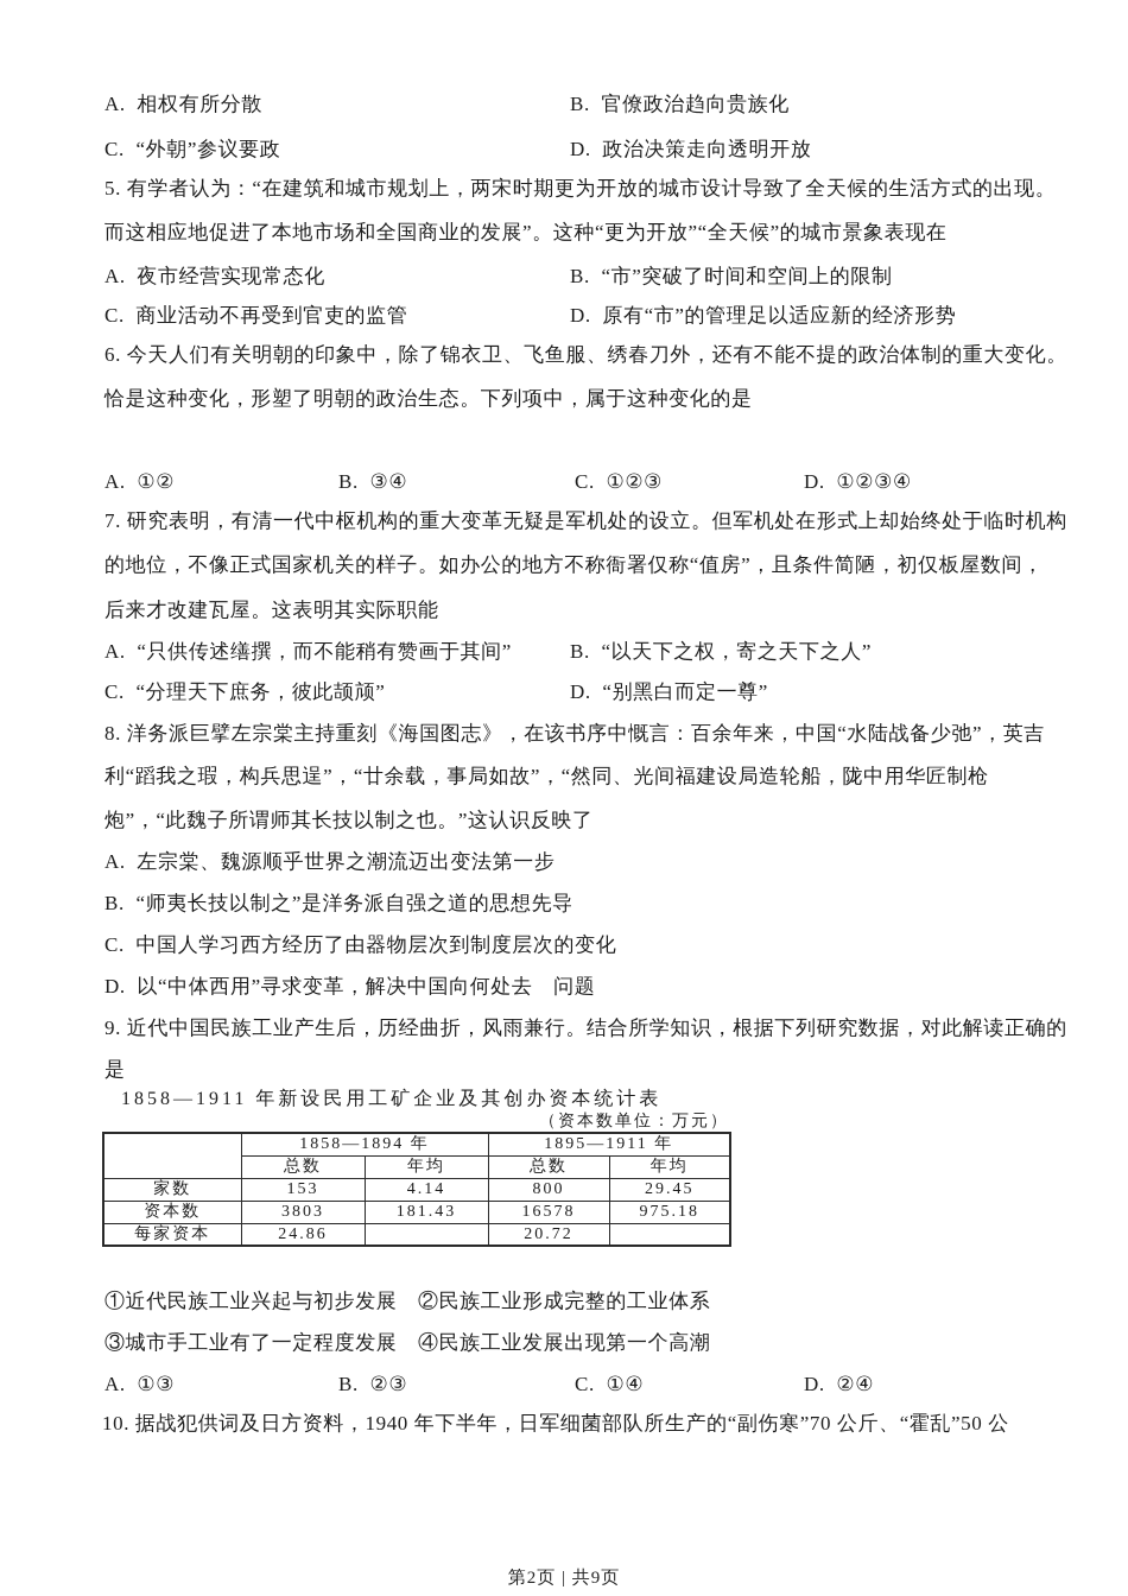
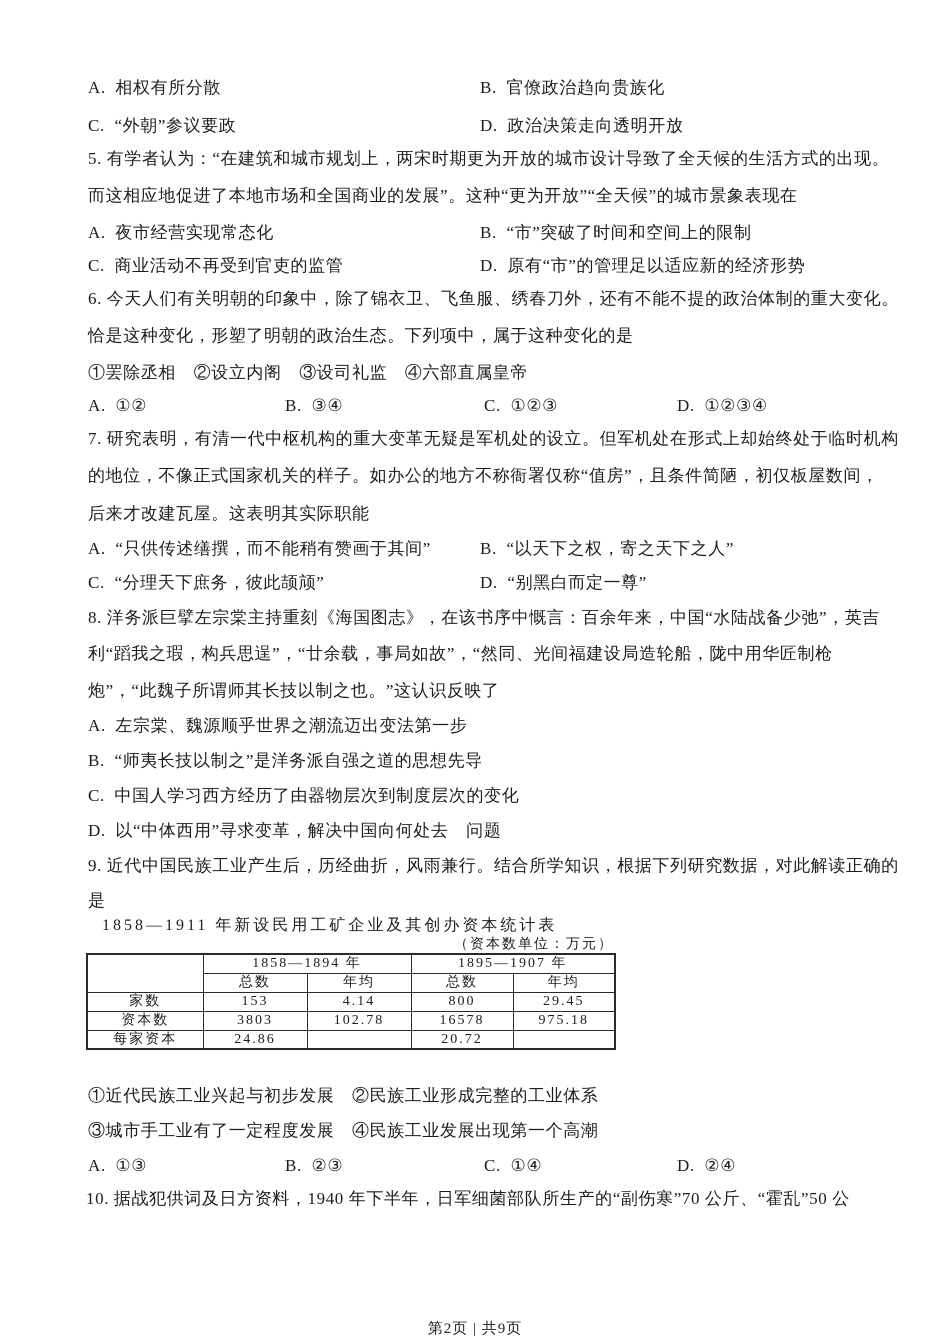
  A. 相权有所分散
  B. 官僚政治趋向贵族化
  C. “外朝”参议要政
  D. 政治决策走向透明开放
  5. 有学者认为：“在建筑和城市规划上，两宋时期更为开放的城市设计导致了全天候的生活方式的出现。
  而这相应地促进了本地市场和全国商业的发展”。这种“更为开放”“全天候”的城市景象表现在
  A. 夜市经营实现常态化
  B. “市”突破了时间和空间上的限制
  C. 商业活动不再受到官吏的监管
  D. 原有“市”的管理足以适应新的经济形势
  6. 今天人们有关明朝的印象中，除了锦衣卫、飞鱼服、绣春刀外，还有不能不提的政治体制的重大变化。
  恰是这种变化，形塑了明朝的政治生态。下列项中，属于这种变化的是
+ ①罢除丞相 ②设立内阁 ③设司礼监 ④六部直属皇帝
  A. ①②
  B. ③④
  C. ①②③
  D. ①②③④
  7. 研究表明，有清一代中枢机构的重大变革无疑是军机处的设立。但军机处在形式上却始终处于临时机构
  的地位，不像正式国家机关的样子。如办公的地方不称衙署仅称“值房”，且条件简陋，初仅板屋数间，
  后来才改建瓦屋。这表明其实际职能
  A. “只供传述缮撰，而不能稍有赞画于其间”
  B. “以天下之权，寄之天下之人”
  C. “分理天下庶务，彼此颉颃”
  D. “别黑白而定一尊”
  8. 洋务派巨擘左宗棠主持重刻《海国图志》，在该书序中慨言：百余年来，中国“水陆战备少弛”，英吉
  利“蹈我之瑕，构兵思逞”，“廿余载，事局如故”，“然同、光间福建设局造轮船，陇中用华匠制枪
  炮”，“此魏子所谓师其长技以制之也。”这认识反映了
  A. 左宗棠、魏源顺乎世界之潮流迈出变法第一步
  B. “师夷长技以制之”是洋务派自强之道的思想先导
  C. 中国人学习西方经历了由器物层次到制度层次的变化
  D. 以“中体西用”寻求变革，解决中国向何处去 问题
  9. 近代中国民族工业产生后，历经曲折，风雨兼行。结合所学知识，根据下列研究数据，对此解读正确的
  是
  1858—1911 年新设民用工矿企业及其创办资本统计表
  （资本数单位：万元）
- 	1858—1894 年	1895—1911 年
+ 	1858—1894 年	1895—1907 年
  总数	年均	总数	年均
  家数	153	4.14	800	29.45
- 资本数	3803	181.43	16578	975.18
+ 资本数	3803	102.78	16578	975.18
  每家资本	24.86		20.72
  ①近代民族工业兴起与初步发展 ②民族工业形成完整的工业体系
  ③城市手工业有了一定程度发展 ④民族工业发展出现第一个高潮
  A. ①③
  B. ②③
  C. ①④
  D. ②④
  10. 据战犯供词及日方资料，1940 年下半年，日军细菌部队所生产的“副伤寒”70 公斤、“霍乱”50 公
  第2页 | 共9页
